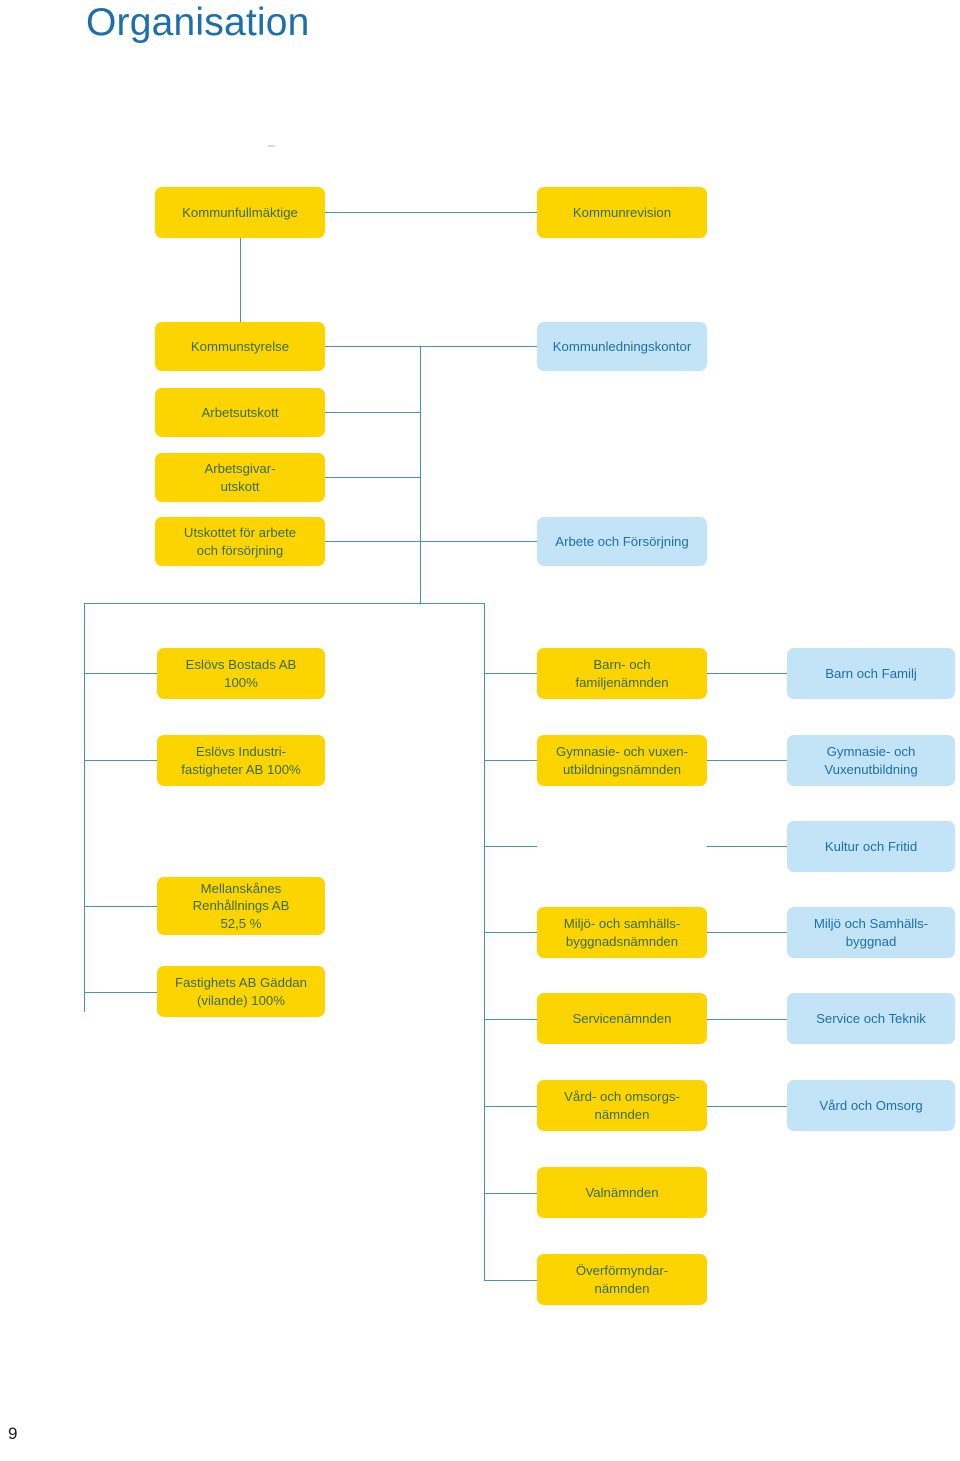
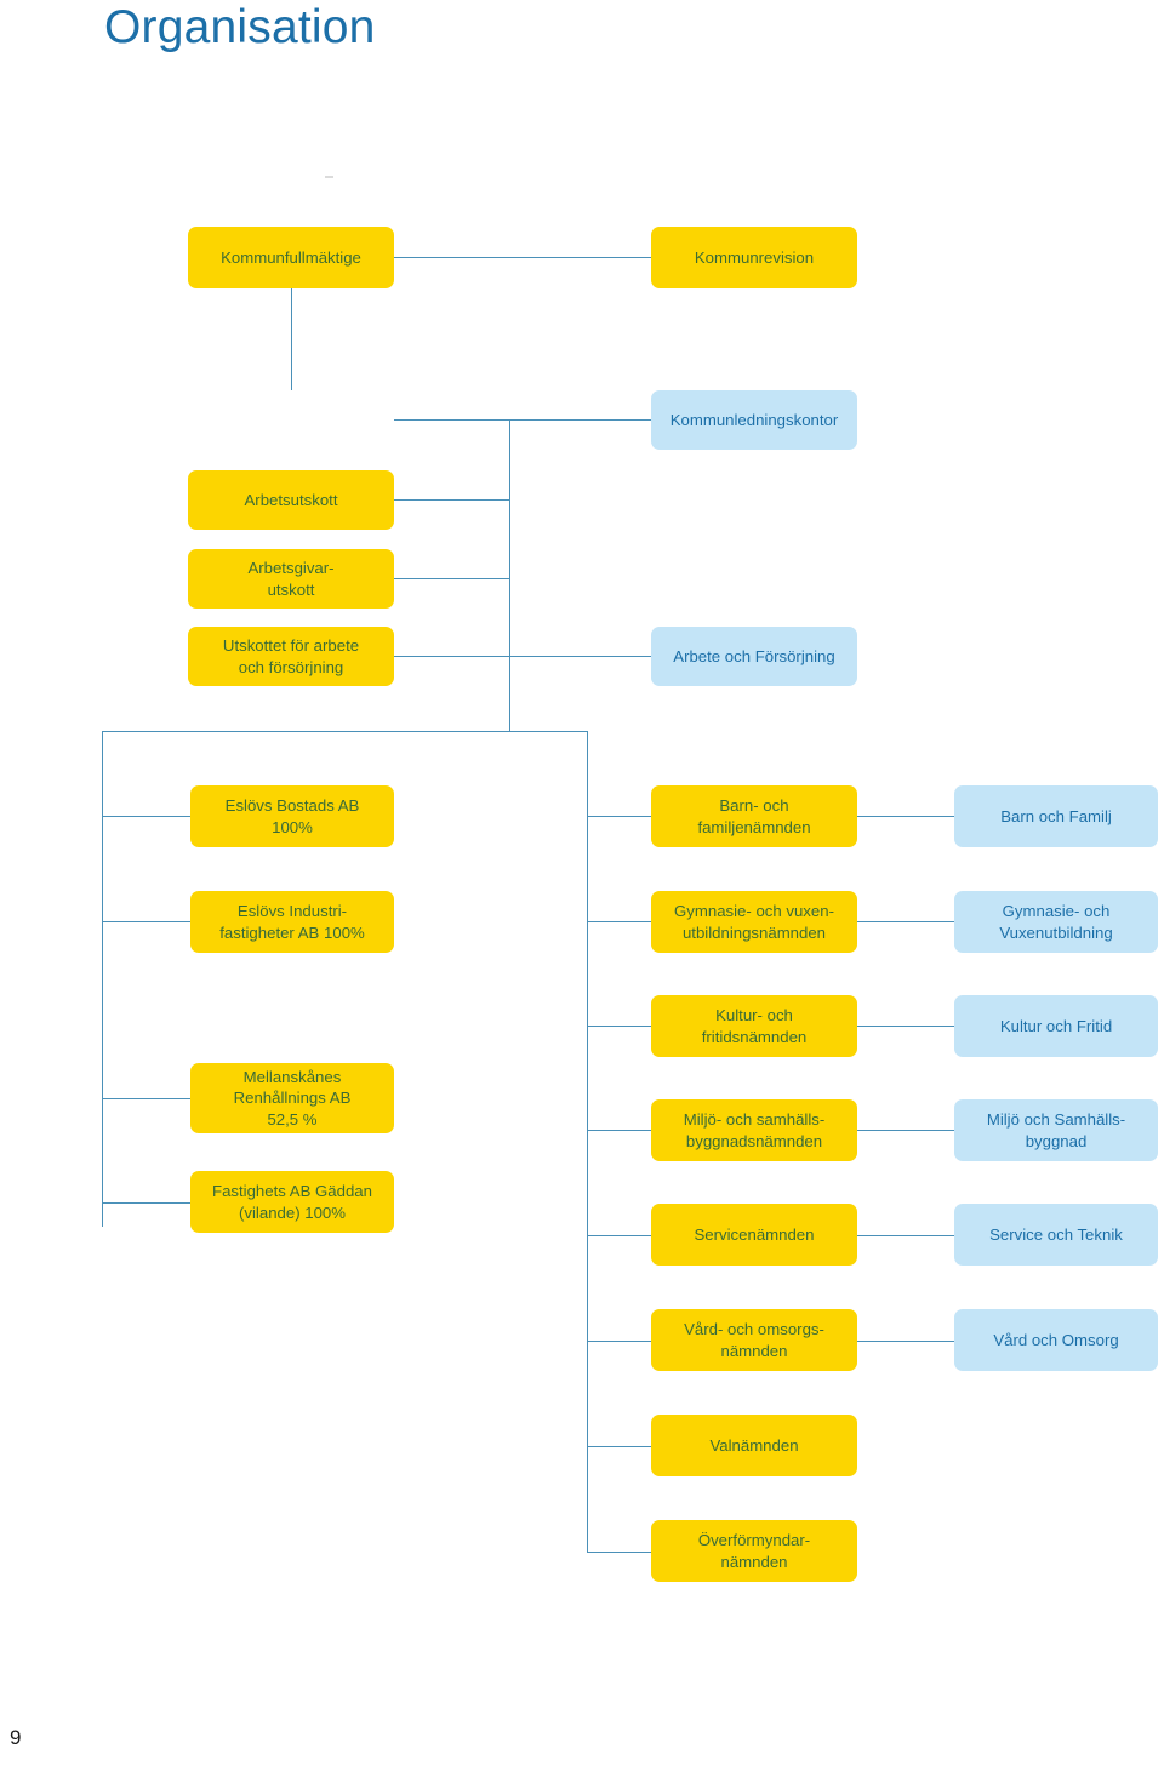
  Organisation
  Kommunfullmäktige
  Kommunrevision
- Kommunstyrelse
  Kommunledningskontor
  Arbetsutskott
  Arbetsgivar-
  utskott
  Utskottet för arbete
  och försörjning
  Arbete och Försörjning
  Eslövs Bostads AB
  100%
  Barn- och
  familjenämnden
  Barn och Familj
  Eslövs Industri-
  fastigheter AB 100%
  Gymnasie- och vuxen-
  utbildningsnämnden
  Gymnasie- och
  Vuxenutbildning
+ Kultur- och
+ fritidsnämnden
  Kultur och Fritid
  Mellanskånes
  Renhållnings AB
  52,5 %
  Miljö- och samhälls-
  byggnadsnämnden
  Miljö och Samhälls-
  byggnad
  Fastighets AB Gäddan
  (vilande) 100%
  Servicenämnden
  Service och Teknik
  Vård- och omsorgs-
  nämnden
  Vård och Omsorg
  Valnämnden
  Överförmyndar-
  nämnden
  9
